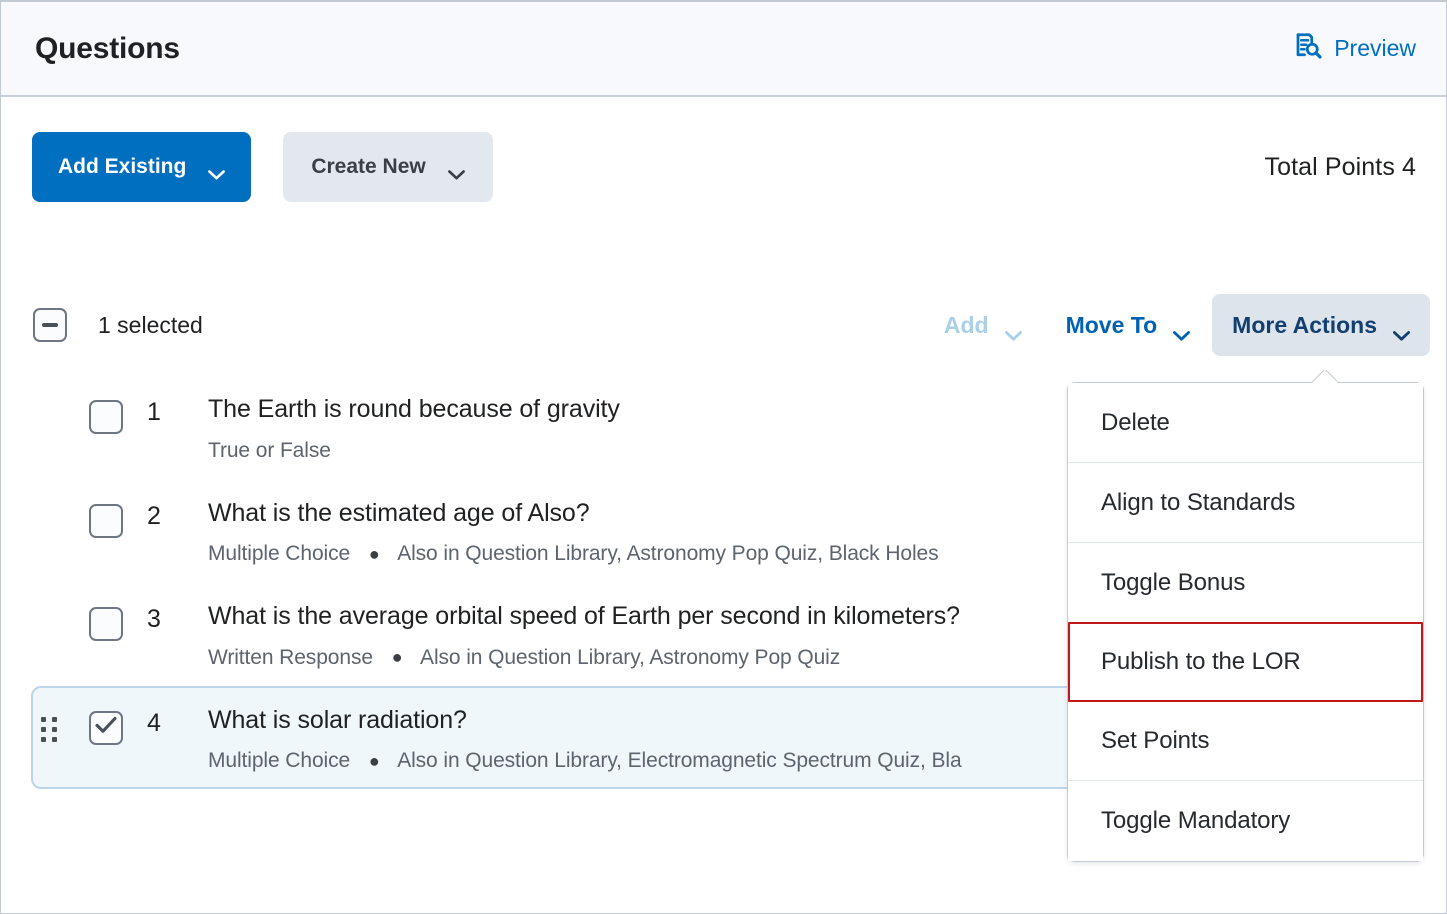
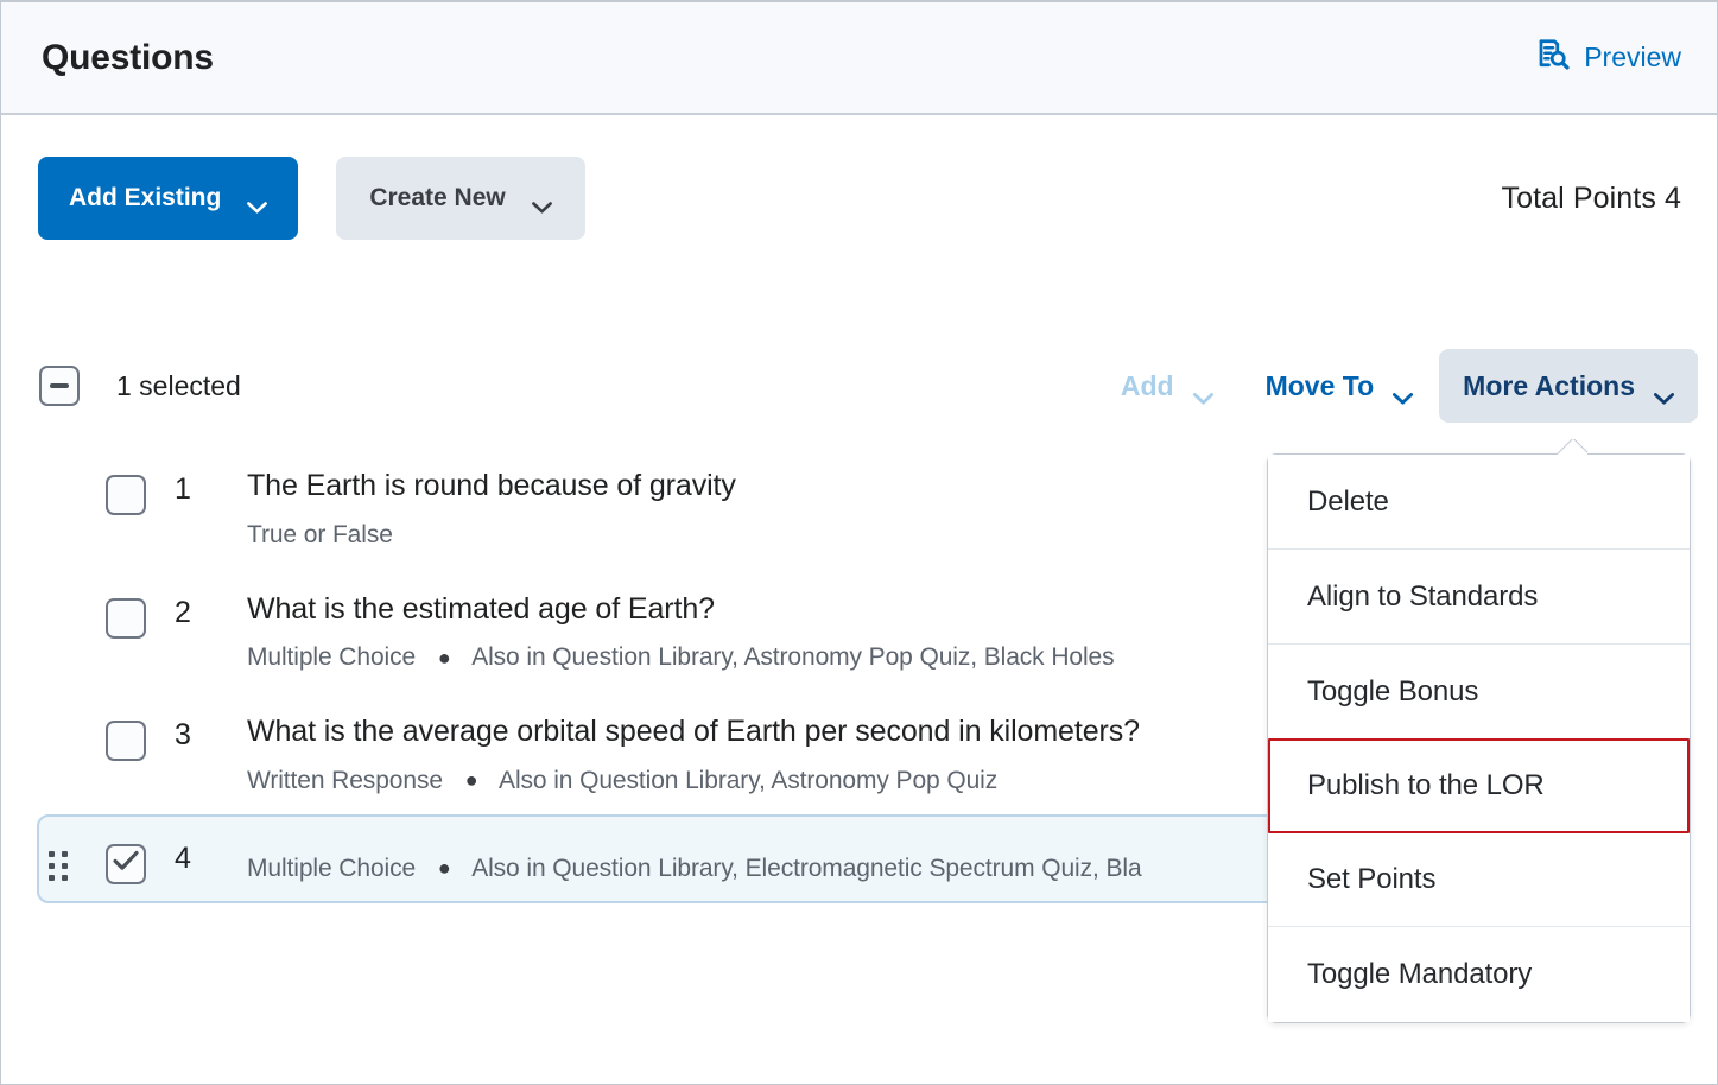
  Questions
  Preview
  Add Existing
  Create New
  Total Points 4
  1 selected
  Add
  Move To
  More Actions
  1
  The Earth is round because of gravity
  True or False
  2
- What is the estimated age of Also?
+ What is the estimated age of Earth?
  Multiple Choice ● Also in Question Library, Astronomy Pop Quiz, Black Holes
  3
  What is the average orbital speed of Earth per second in kilometers?
  Written Response ● Also in Question Library, Astronomy Pop Quiz
  4
- What is solar radiation?
  Multiple Choice ● Also in Question Library, Electromagnetic Spectrum Quiz, Bla
  Delete
  Align to Standards
  Toggle Bonus
  Publish to the LOR
  Set Points
  Toggle Mandatory
